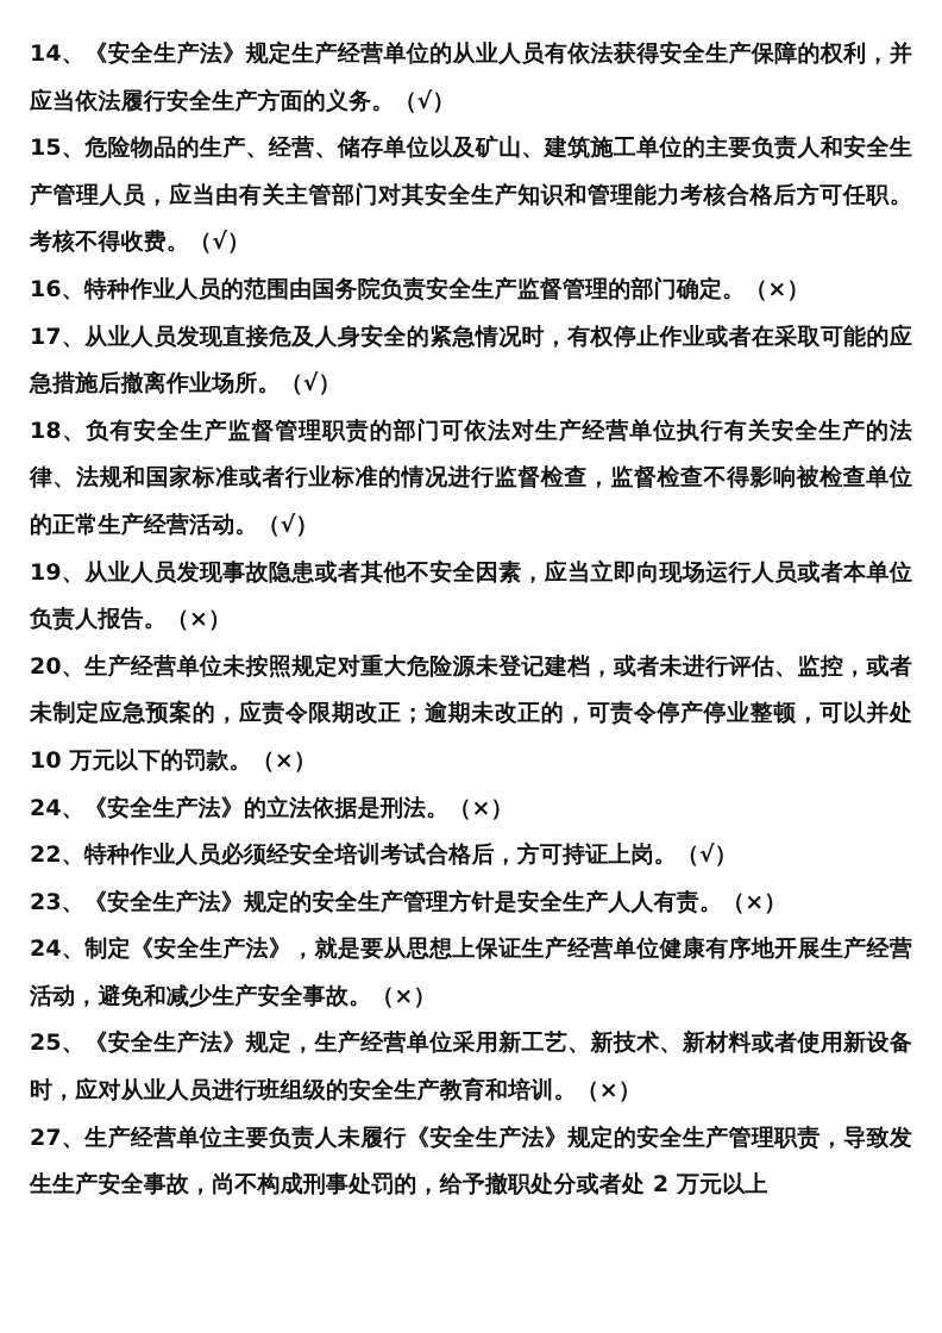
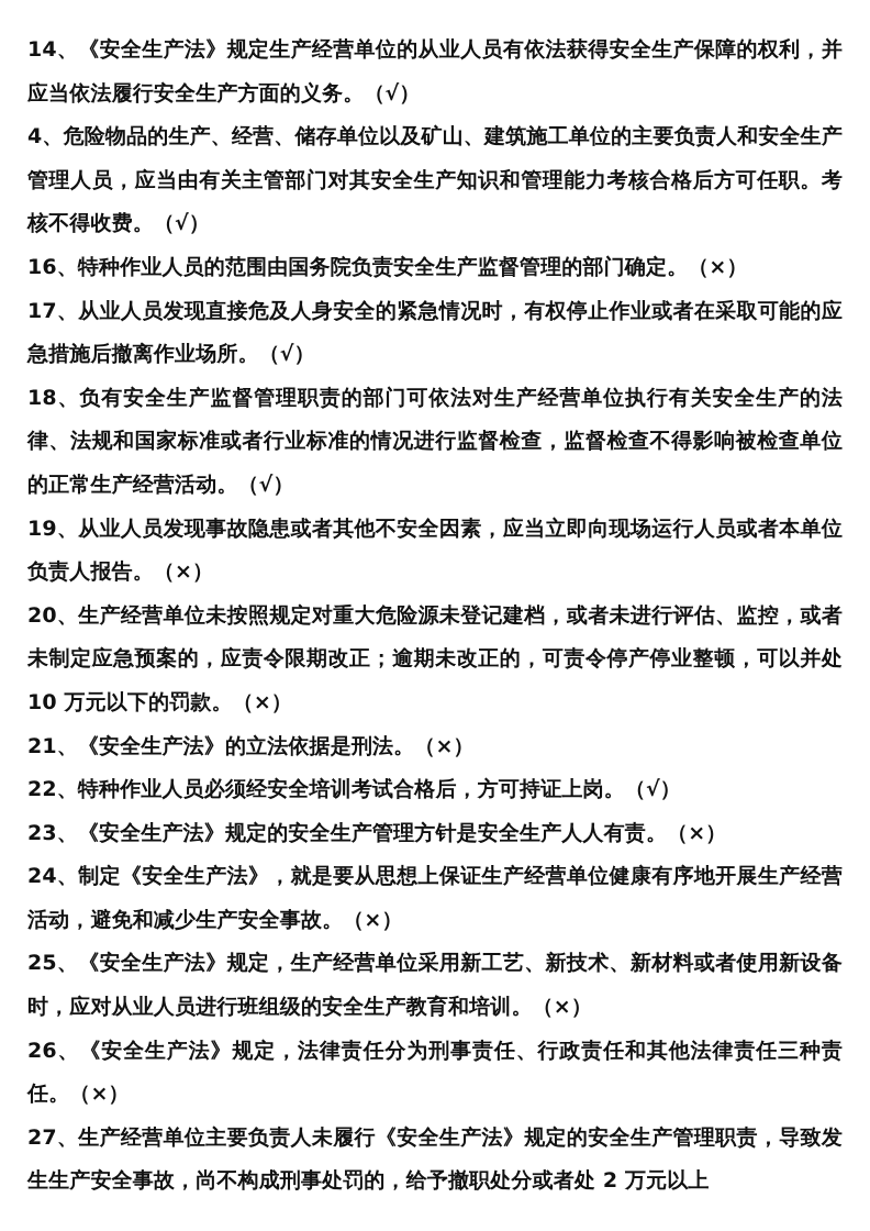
  14、《安全生产法》规定生产经营单位的从业人员有依法获得安全生产保障的权利，并应当依法履行安全生产方面的义务。（√）
- 15、危险物品的生产、经营、储存单位以及矿山、建筑施工单位的主要负责人和安全生产管理人员，应当由有关主管部门对其安全生产知识和管理能力考核合格后方可任职。考核不得收费。（√）
+ 4、危险物品的生产、经营、储存单位以及矿山、建筑施工单位的主要负责人和安全生产管理人员，应当由有关主管部门对其安全生产知识和管理能力考核合格后方可任职。考核不得收费。（√）
  16、特种作业人员的范围由国务院负责安全生产监督管理的部门确定。（×）
  17、从业人员发现直接危及人身安全的紧急情况时，有权停止作业或者在采取可能的应急措施后撤离作业场所。（√）
  18、负有安全生产监督管理职责的部门可依法对生产经营单位执行有关安全生产的法律、法规和国家标准或者行业标准的情况进行监督检查，监督检查不得影响被检查单位的正常生产经营活动。（√）
  19、从业人员发现事故隐患或者其他不安全因素，应当立即向现场运行人员或者本单位负责人报告。（×）
  20、生产经营单位未按照规定对重大危险源未登记建档，或者未进行评估、监控，或者未制定应急预案的，应责令限期改正；逾期未改正的，可责令停产停业整顿，可以并处 10 万元以下的罚款。（×）
- 24、《安全生产法》的立法依据是刑法。（×）
+ 21、《安全生产法》的立法依据是刑法。（×）
  22、特种作业人员必须经安全培训考试合格后，方可持证上岗。（√）
  23、《安全生产法》规定的安全生产管理方针是安全生产人人有责。（×）
  24、制定《安全生产法》，就是要从思想上保证生产经营单位健康有序地开展生产经营活动，避免和减少生产安全事故。（×）
  25、《安全生产法》规定，生产经营单位采用新工艺、新技术、新材料或者使用新设备时，应对从业人员进行班组级的安全生产教育和培训。（×）
+ 26、《安全生产法》规定，法律责任分为刑事责任、行政责任和其他法律责任三种责任。（×）
  27、生产经营单位主要负责人未履行《安全生产法》规定的安全生产管理职责，导致发生生产安全事故，尚不构成刑事处罚的，给予撤职处分或者处 2 万元以上
